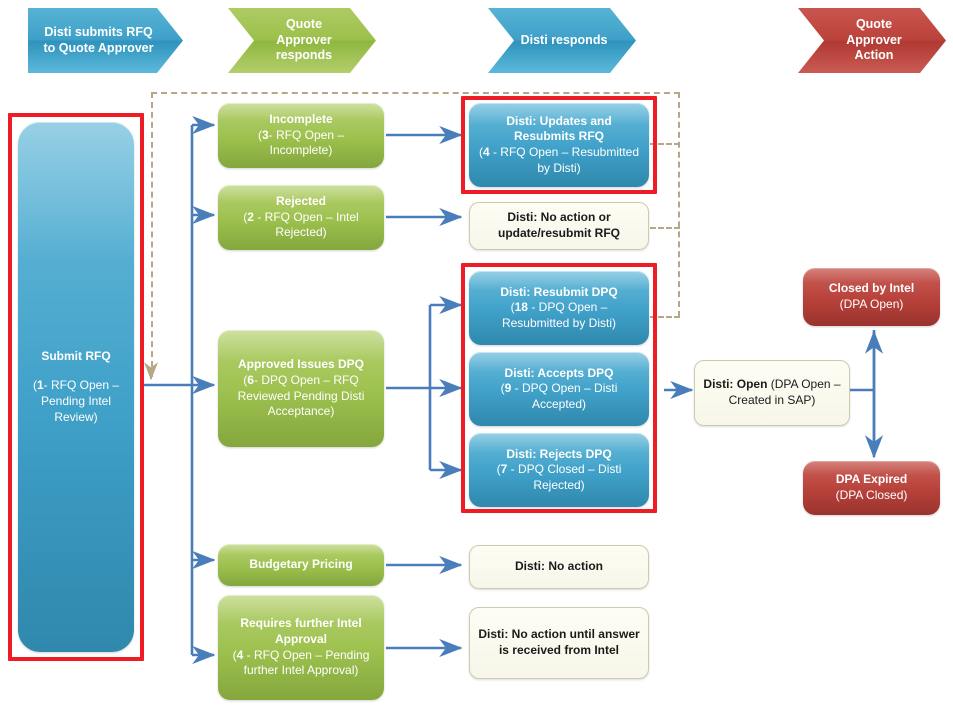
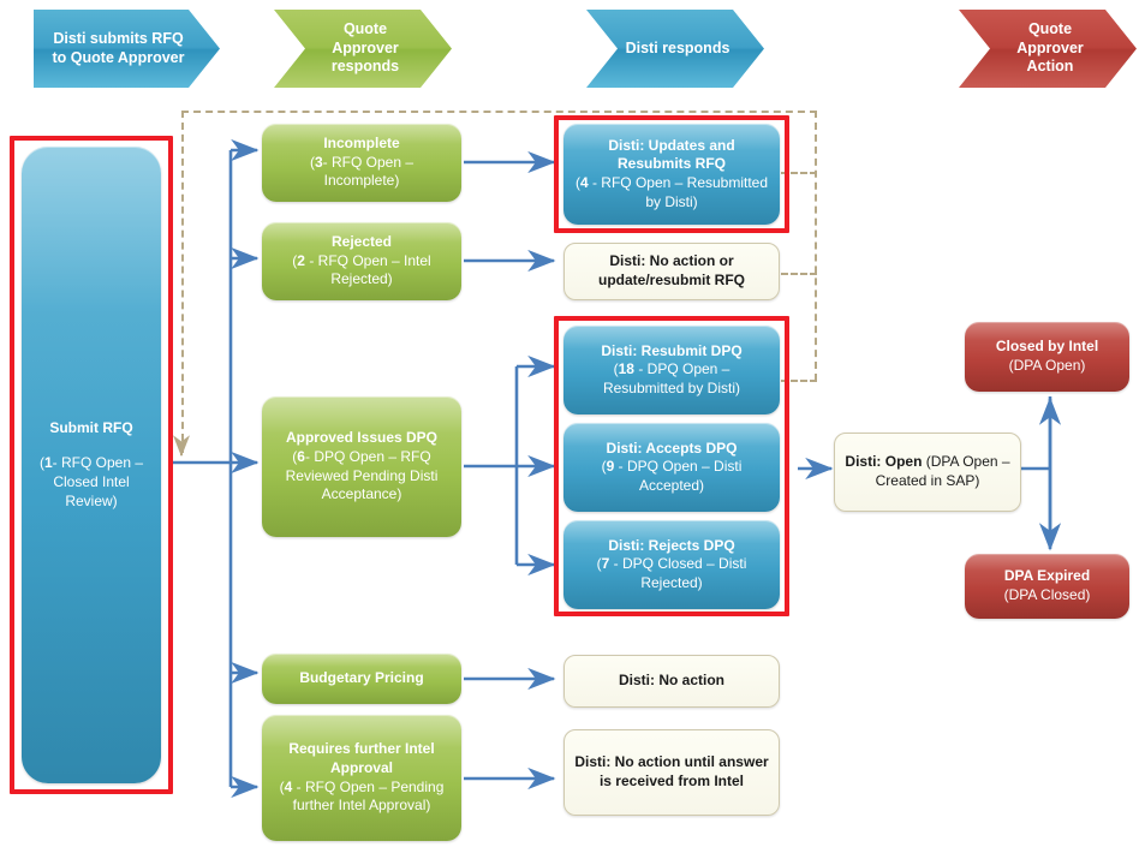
  Disti submits RFQ to Quote Approver
  Quote Approver responds
  Disti responds
  Quote Approver Action
  Submit RFQ
- (1- RFQ Open – Pending Intel Review)
+ (1- RFQ Open – Closed Intel Review)
  Incomplete
  (3- RFQ Open – Incomplete)
  Rejected
  (2 - RFQ Open – Intel Rejected)
  Approved Issues DPQ
  (6- DPQ Open – RFQ Reviewed Pending Disti Acceptance)
  Budgetary Pricing
  Requires further Intel Approval
  (4 - RFQ Open – Pending further Intel Approval)
  Disti: Updates and Resubmits RFQ
  (4 - RFQ Open – Resubmitted by Disti)
  Disti: No action or update/resubmit RFQ
  Disti: Resubmit DPQ
  (18 - DPQ Open – Resubmitted by Disti)
  Disti: Accepts DPQ
  (9 - DPQ Open – Disti Accepted)
  Disti: Rejects DPQ
  (7 - DPQ Closed – Disti Rejected)
  Disti: No action
  Disti: No action until answer is received from Intel
  Disti: Open (DPA Open – Created in SAP)
  Closed by Intel
  (DPA Open)
  DPA Expired
  (DPA Closed)
